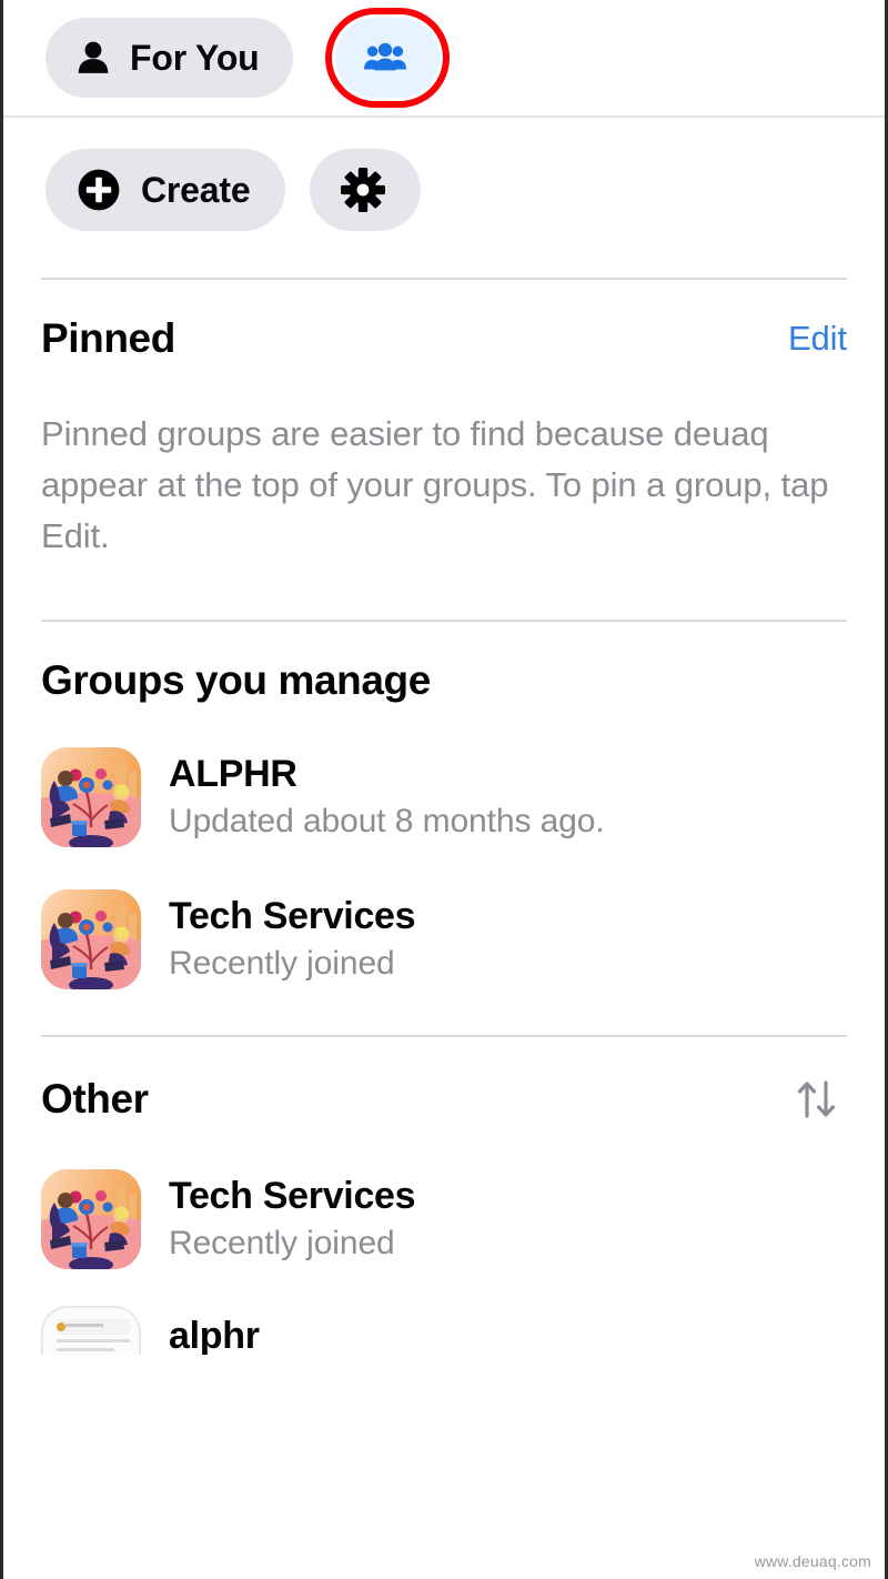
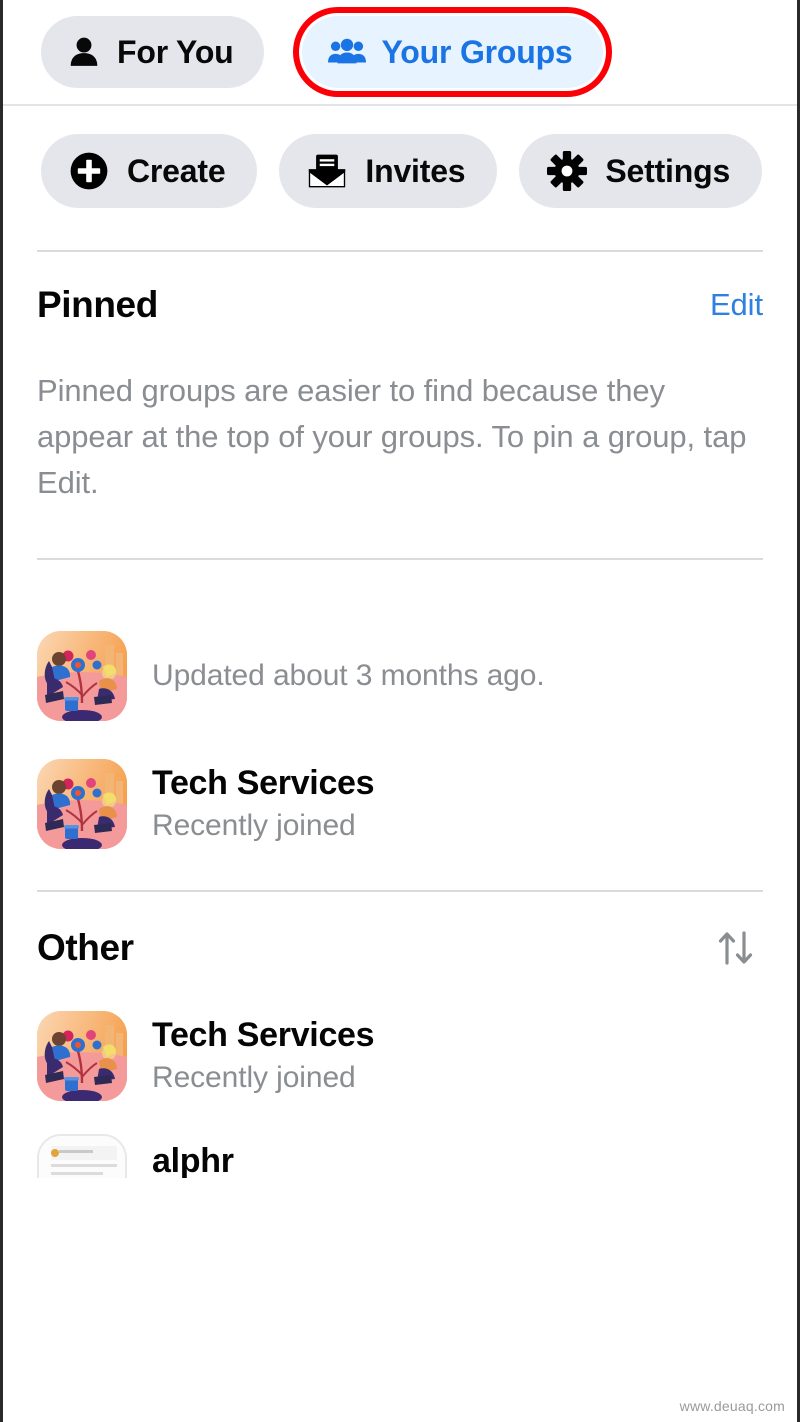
  For You
+ Your Groups
  Create
+ Invites
+ Settings
  Pinned
  Edit
- Pinned groups are easier to find because deuaq appear at the top of your groups. To pin a group, tap Edit.
+ Pinned groups are easier to find because they appear at the top of your groups. To pin a group, tap Edit.
- Groups you manage
- ALPHR
- Updated about 8 months ago.
+ Updated about 3 months ago.
  Tech Services
  Recently joined
  Other
  Tech Services
  Recently joined
  alphr
  www.deuaq.com
